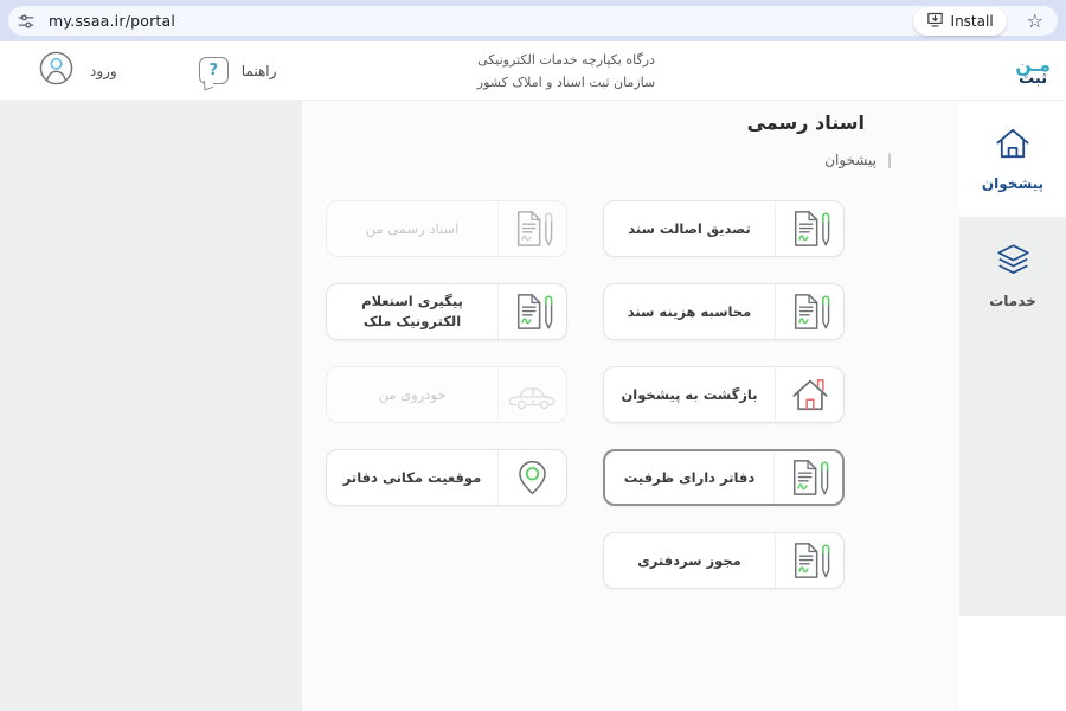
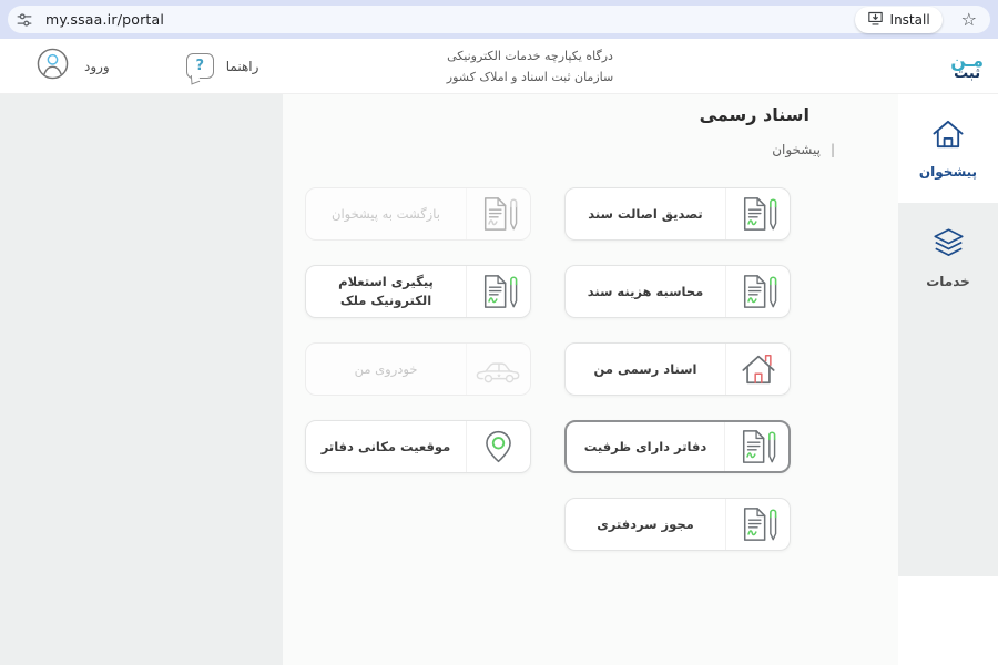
  my.ssaa.ir/portal
  Install
  ☆
  ورود
  ?
  راهنما
  درگاه یکپارچه خدمات الکترونیکی
  سازمان ثبت اسناد و املاک کشور
  مـن
  ثبت
  اسناد رسمی
  پیشخوان |
  تصدیق اصالت سند
- اسناد رسمی من
+ بازگشت به پیشخوان
  محاسبه هزینه سند
  پیگیری استعلام الکترونیک ملک
- بازگشت به پیشخوان
+ اسناد رسمی من
  خودروی من
  دفاتر دارای ظرفیت
  موقعیت مکانی دفاتر
  مجوز سردفتری
  پیشخوان
  خدمات
